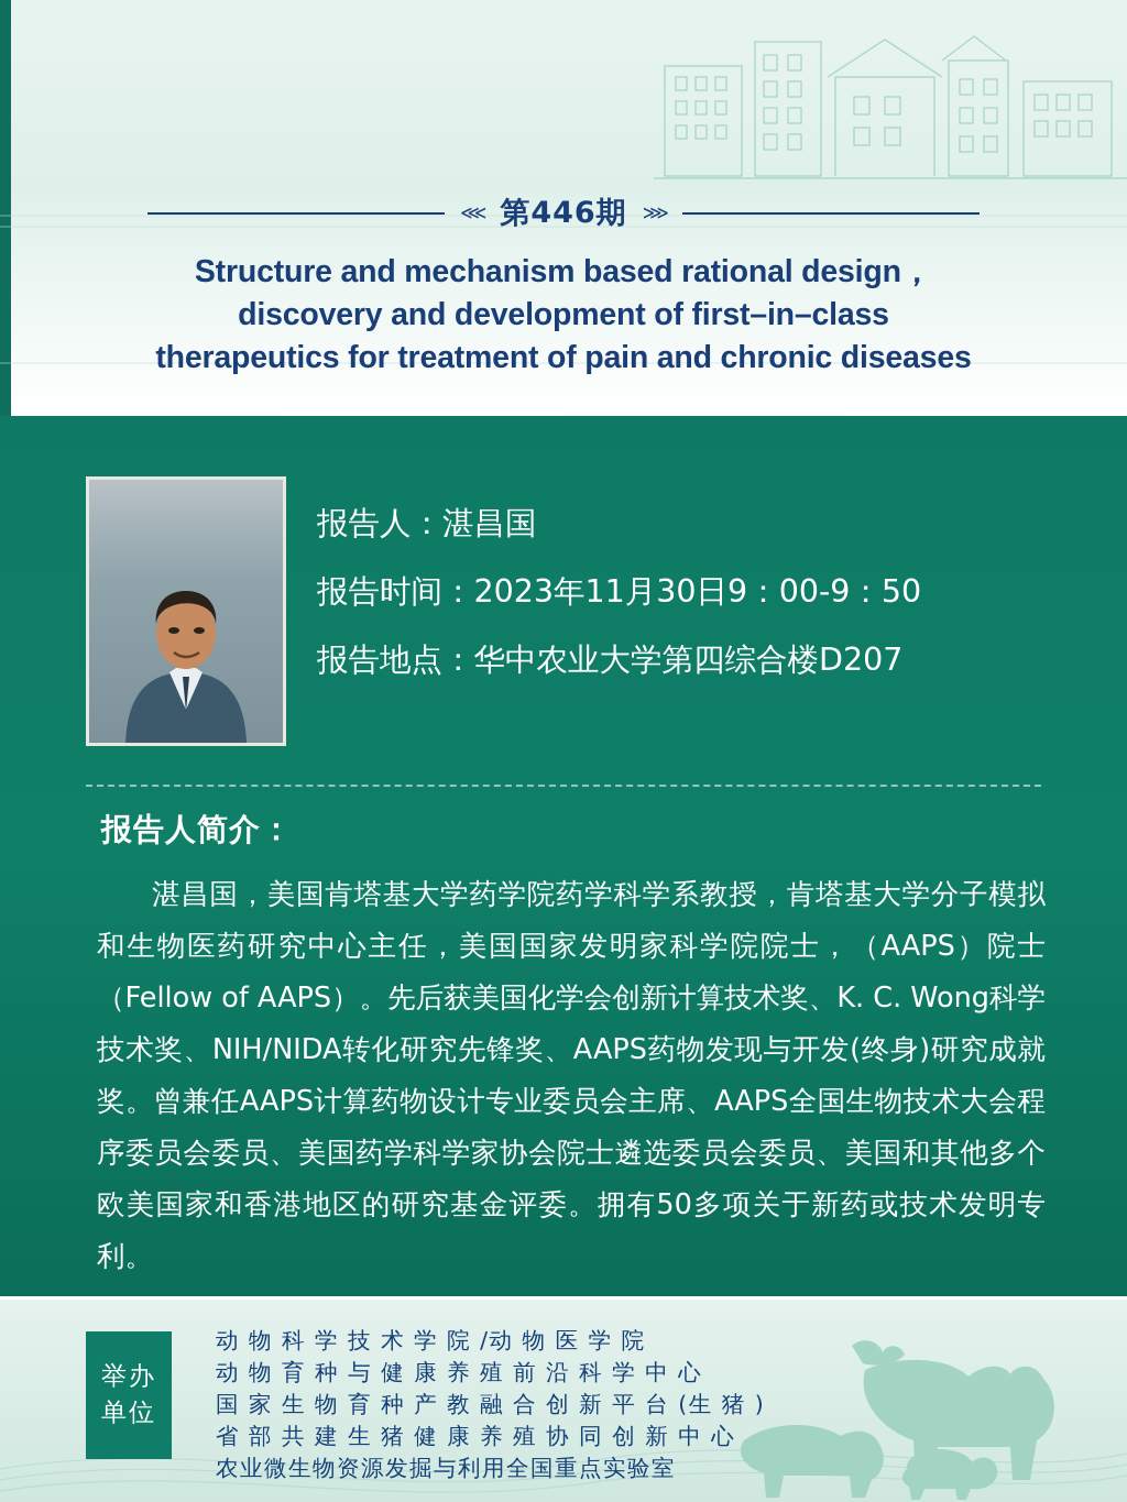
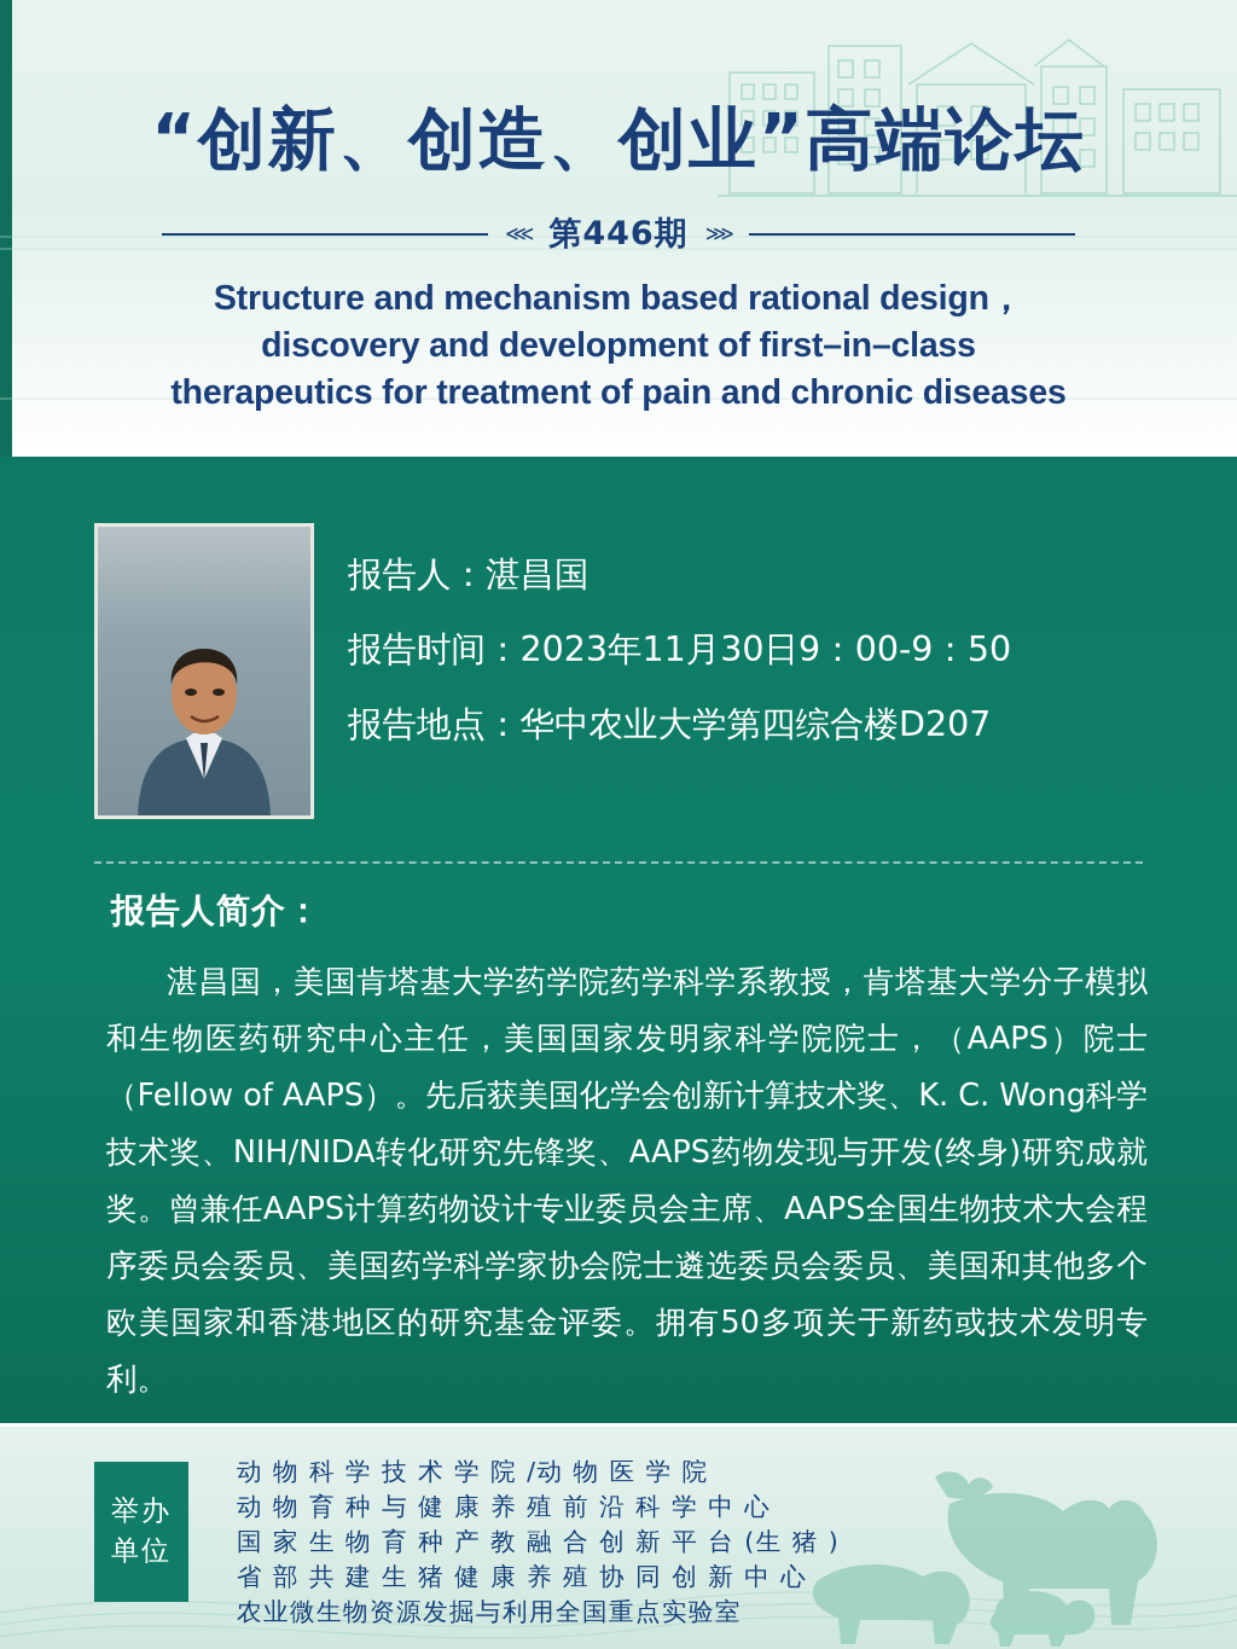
+ “创新、创造、创业”高端论坛
  ⋘
  第446期
  ⋙
  Structure and mechanism based rational design，
  discovery and development of first–in–class
  therapeutics for treatment of pain and chronic diseases
  报告人：湛昌国
  报告时间：2023年11月30日9：00-9：50
  报告地点：华中农业大学第四综合楼D207
  报告人简介：
  湛昌国，美国肯塔基大学药学院药学科学系教授，肯塔基大学分子模拟和生物医药研究中心主任，美国国家发明家科学院院士，（AAPS）院士（Fellow of AAPS）。先后获美国化学会创新计算技术奖、K. C. Wong科学技术奖、NIH/NIDA转化研究先锋奖、AAPS药物发现与开发(终身)研究成就奖。曾兼任AAPS计算药物设计专业委员会主席、AAPS全国生物技术大会程序委员会委员、美国药学科学家协会院士遴选委员会委员、美国和其他多个欧美国家和香港地区的研究基金评委。拥有50多项关于新药或技术发明专利。
  举办
  单位
  动 物 科 学 技 术 学 院 /动 物 医 学 院
  动 物 育 种 与 健 康 养 殖 前 沿 科 学 中 心
  国 家 生 物 育 种 产 教 融 合 创 新 平 台 (生 猪 )
  省 部 共 建 生 猪 健 康 养 殖 协 同 创 新 中 心
  农业微生物资源发掘与利用全国重点实验室
